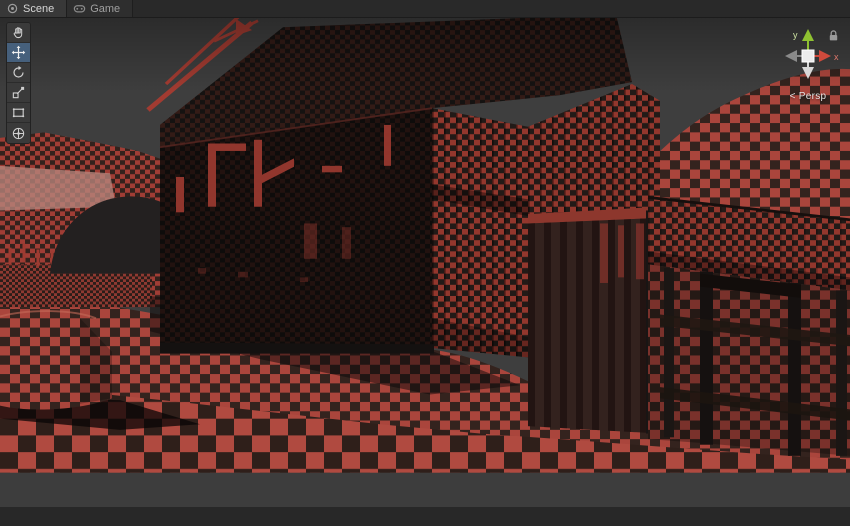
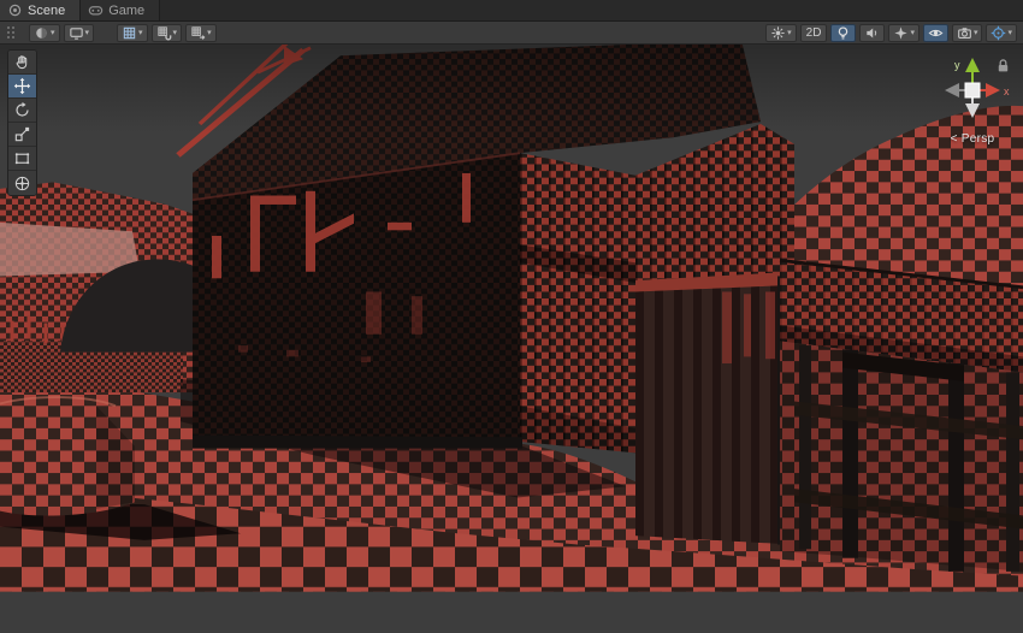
  Scene
  Game
+ 2D
  y
  x
  < Persp
